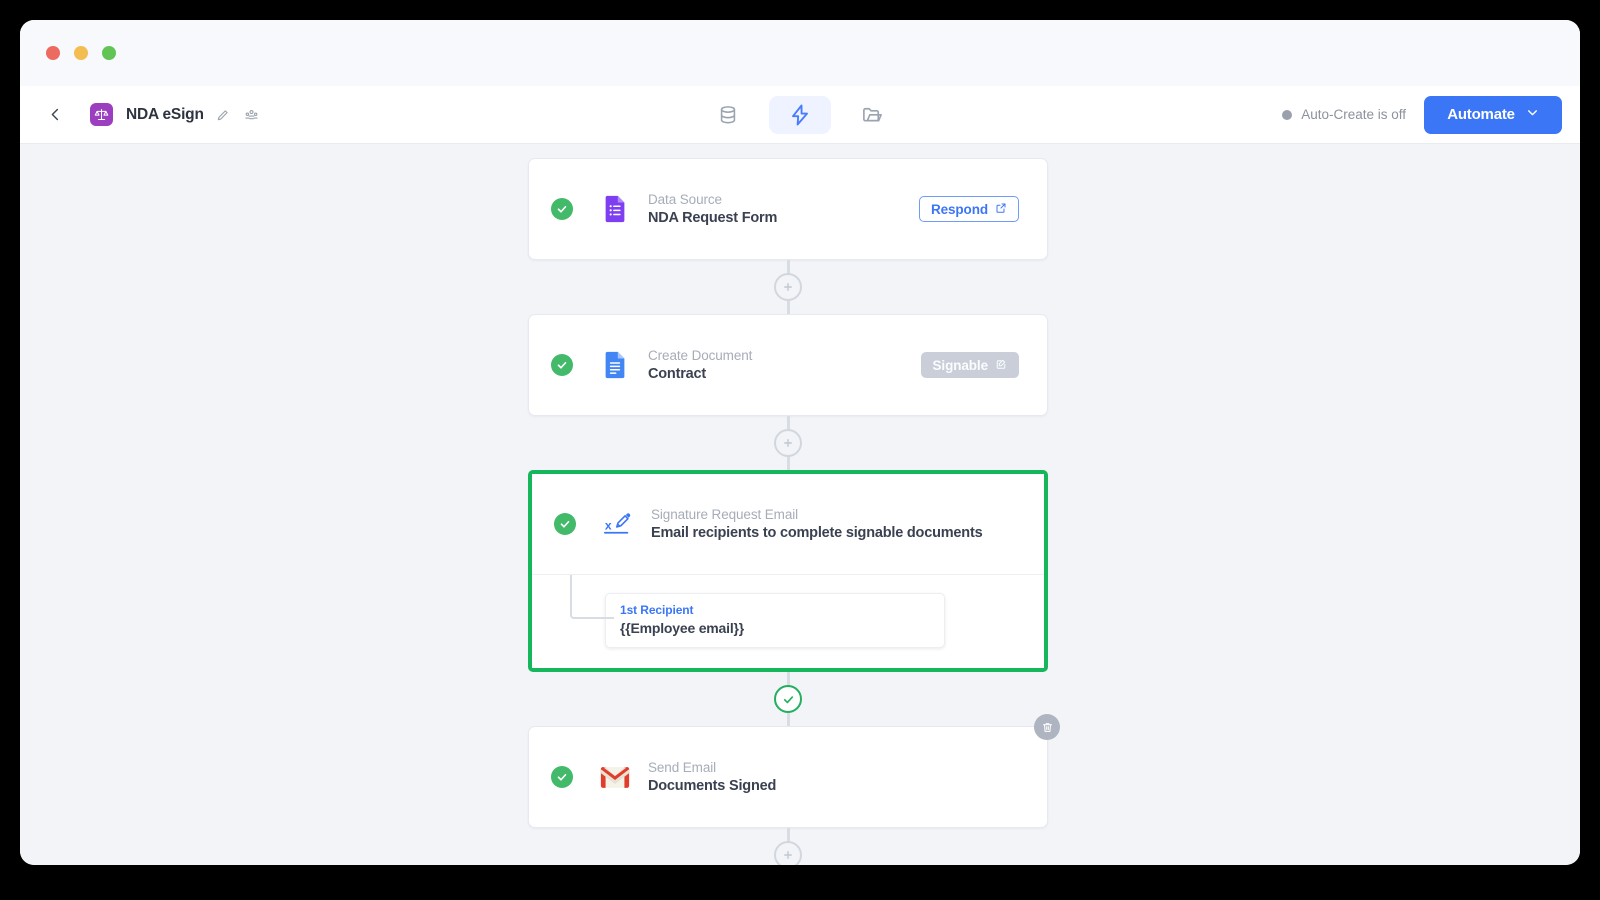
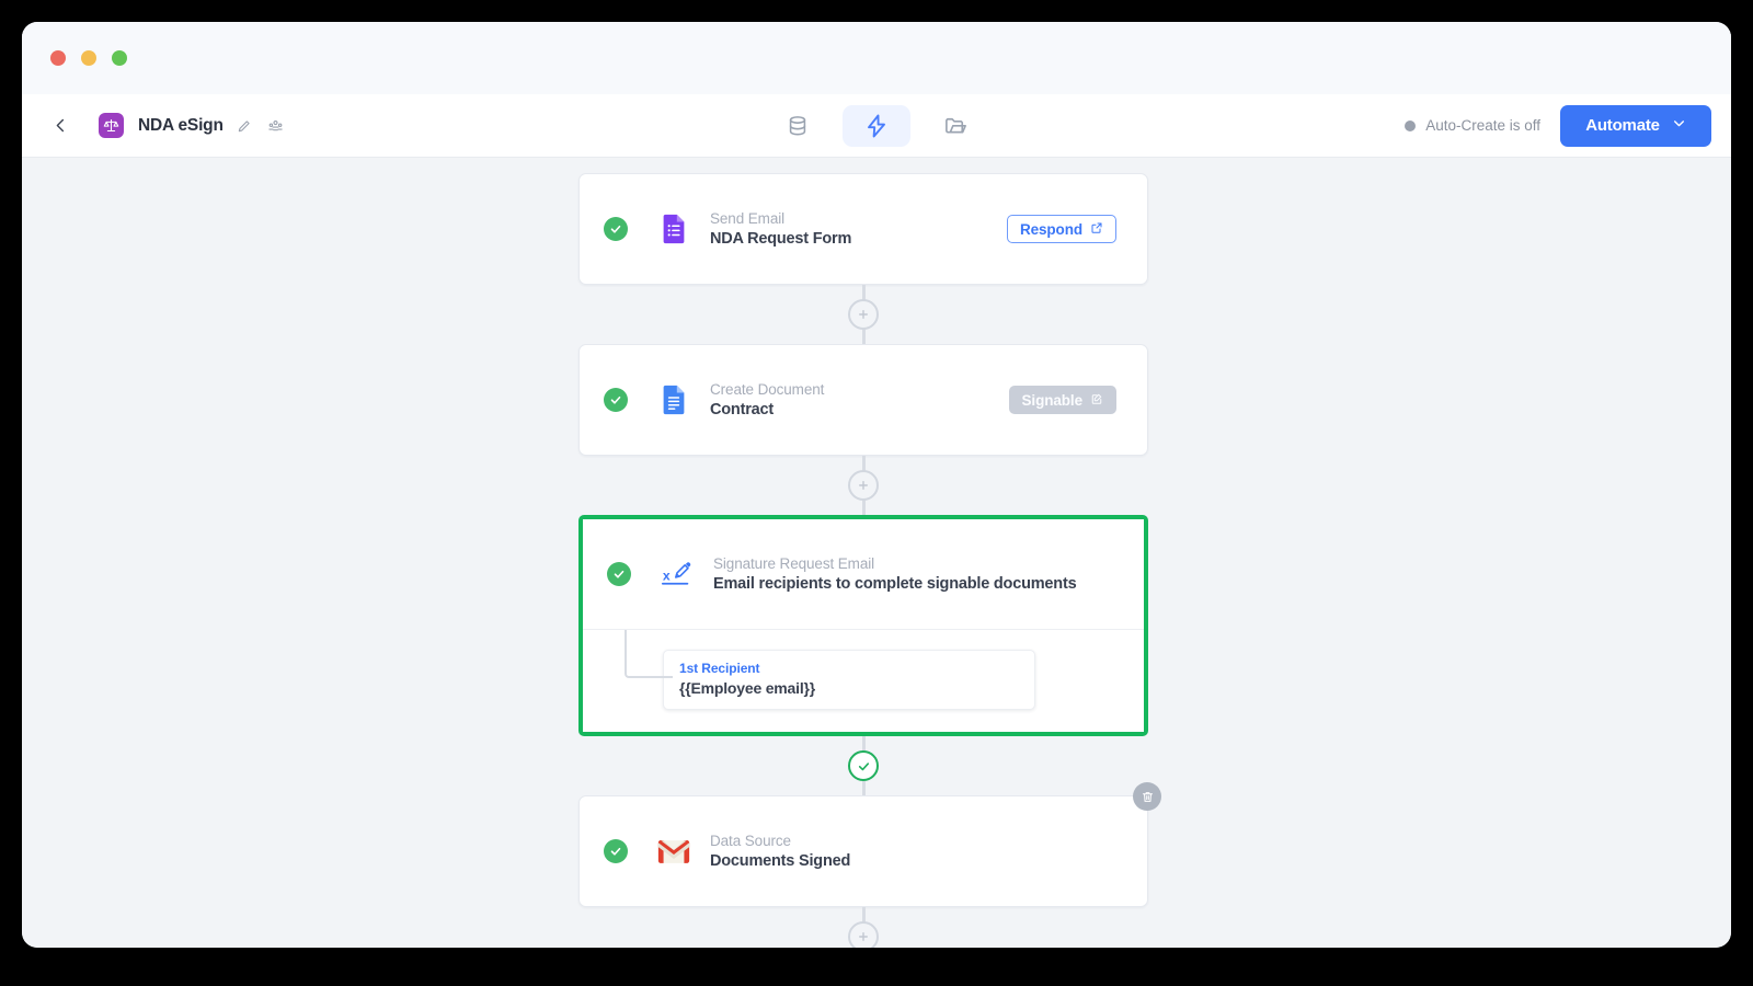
  NDA eSign
  Auto-Create is off
  Automate
- Data Source
+ Send Email
  NDA Request Form
  Respond
  Create Document
  Contract
  Signable
  x
  Signature Request Email
  Email recipients to complete signable documents
  1st Recipient
  {{Employee email}}
- Send Email
+ Data Source
  Documents Signed
